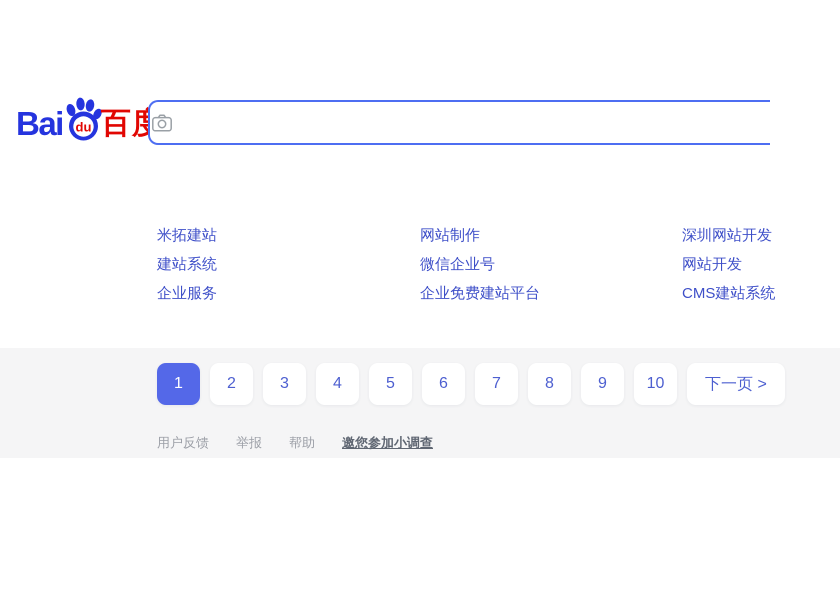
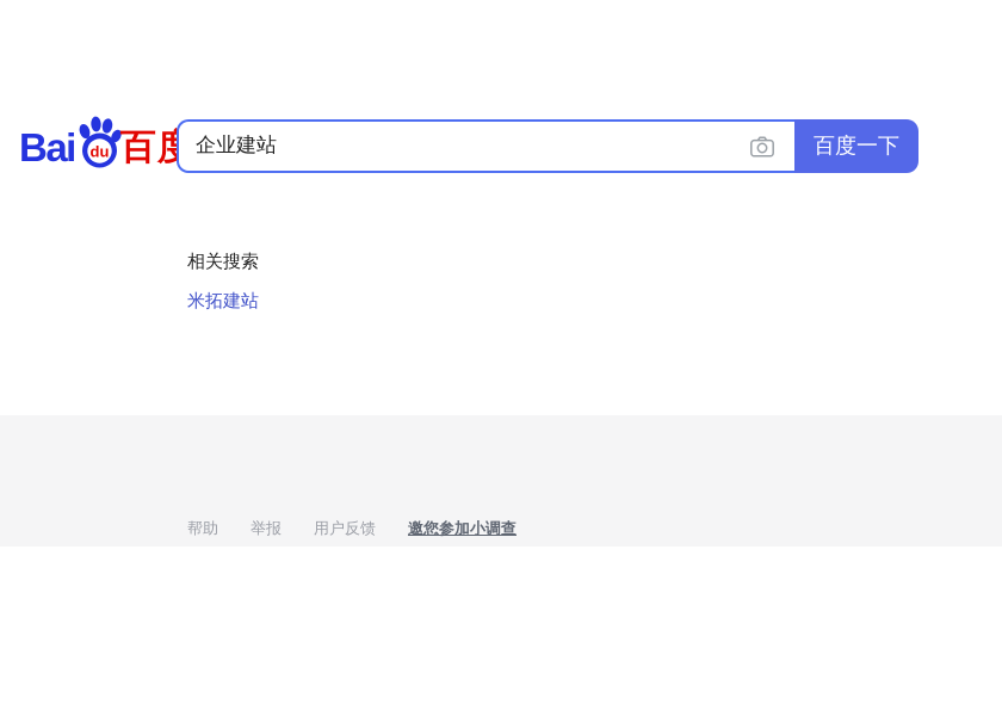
  Bai
  du
+ 企业建站
+ 百度一下
+ 相关搜索
  米拓建站
- 网站制作
- 深圳网站开发
- 建站系统
- 微信企业号
- 网站开发
- 企业服务
- 企业免费建站平台
- CMS建站系统
- 1
- 2
- 3
- 4
- 5
- 6
- 7
- 8
- 9
- 10
- 下一页 >
- 用户反馈
+ 帮助
  举报
- 帮助
+ 用户反馈
  邀您参加小调查
